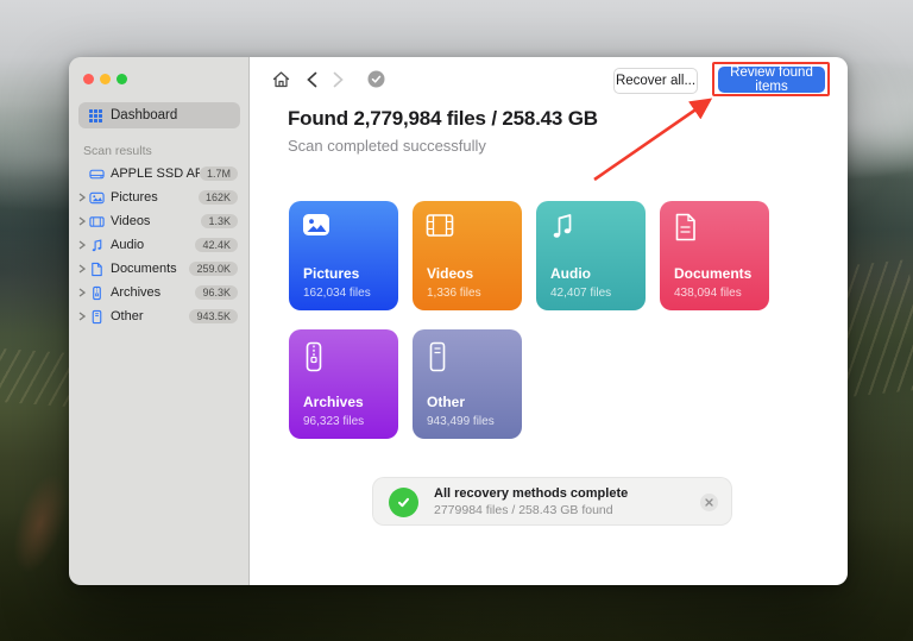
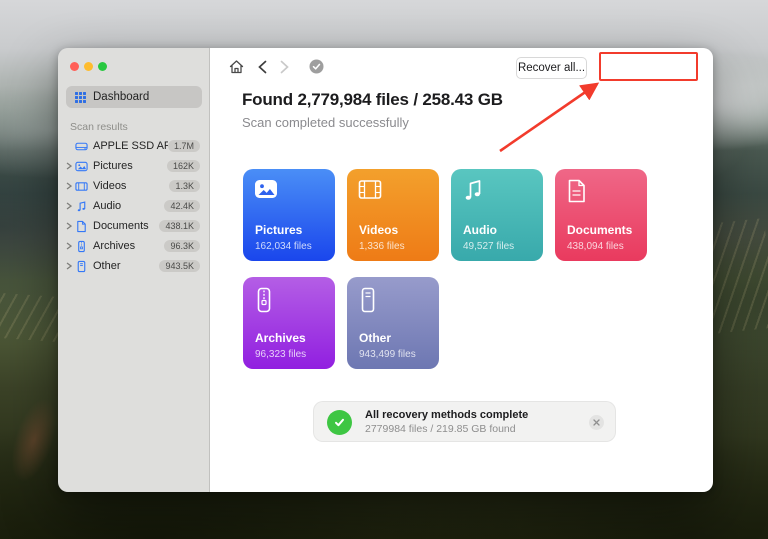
  Dashboard
  Scan results
  1.7M
  Pictures
  162K
  Videos
  1.3K
  Audio
  42.4K
  Documents
- 259.0K
+ 438.1K
  Archives
  96.3K
  Other
  943.5K
  Recover all...
- Review found items
  Found 2,779,984 files / 258.43 GB
  Scan completed successfully
  Pictures
  162,034 files
  Videos
  1,336 files
  Audio
- 42,407 files
+ 49,527 files
  Documents
  438,094 files
  Archives
  96,323 files
  Other
  943,499 files
  All recovery methods complete
- 2779984 files / 258.43 GB found
+ 2779984 files / 219.85 GB found
